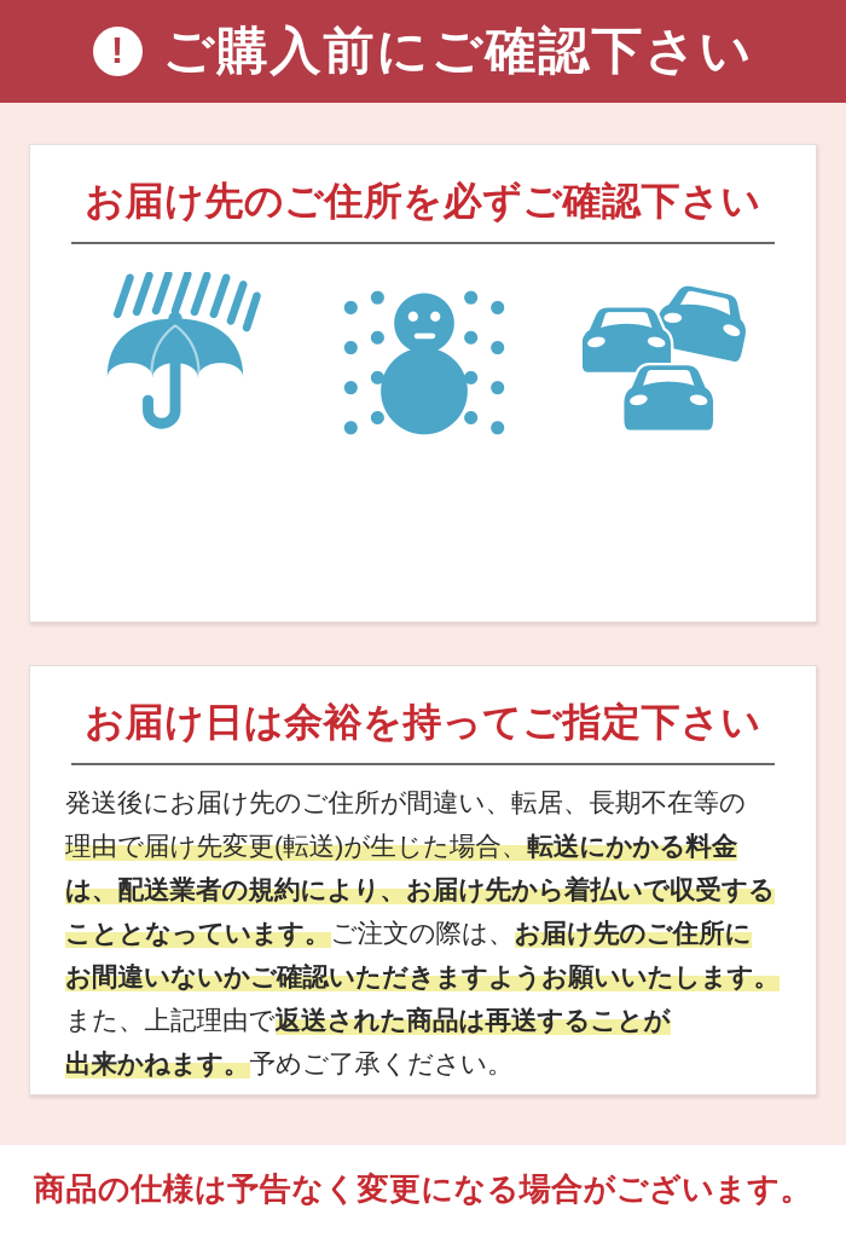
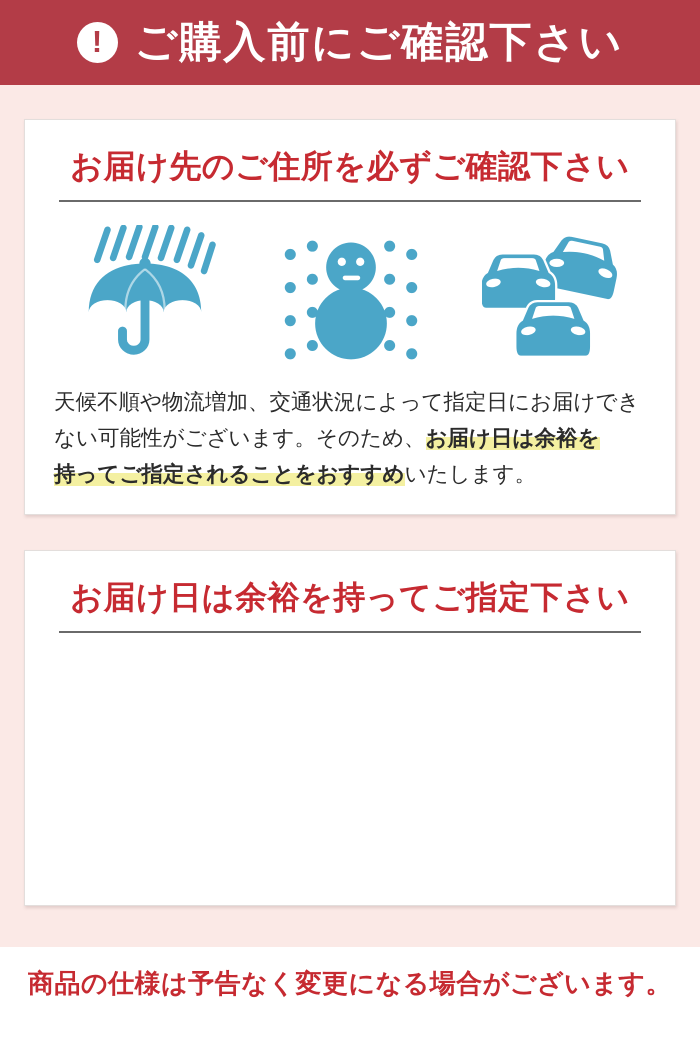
  !
  ご購入前にご確認下さい
  お届け先のご住所を必ずご確認下さい
+ 天候不順や物流増加、交通状況によって指定日にお届けでき
+ ない可能性がございます。そのため、お届け日は余裕を
+ 持ってご指定されることをおすすめいたします。
  お届け日は余裕を持ってご指定下さい
- 発送後にお届け先のご住所が間違い、転居、長期不在等の
- 理由で届け先変更(転送)が生じた場合、転送にかかる料金
- は、配送業者の規約により、お届け先から着払いで収受する
- こととなっています。ご注文の際は、お届け先のご住所に
- お間違いないかご確認いただきますようお願いいたします。
- また、上記理由で返送された商品は再送することが
- 出来かねます。予めご了承ください。
  商品の仕様は予告なく変更になる場合がございます。
